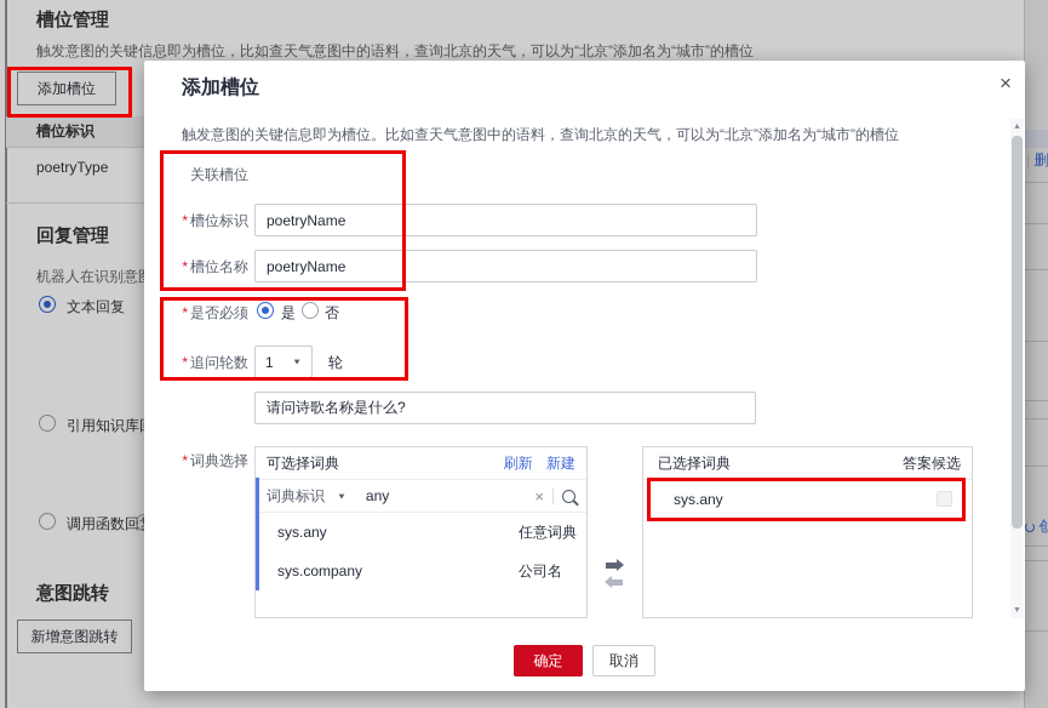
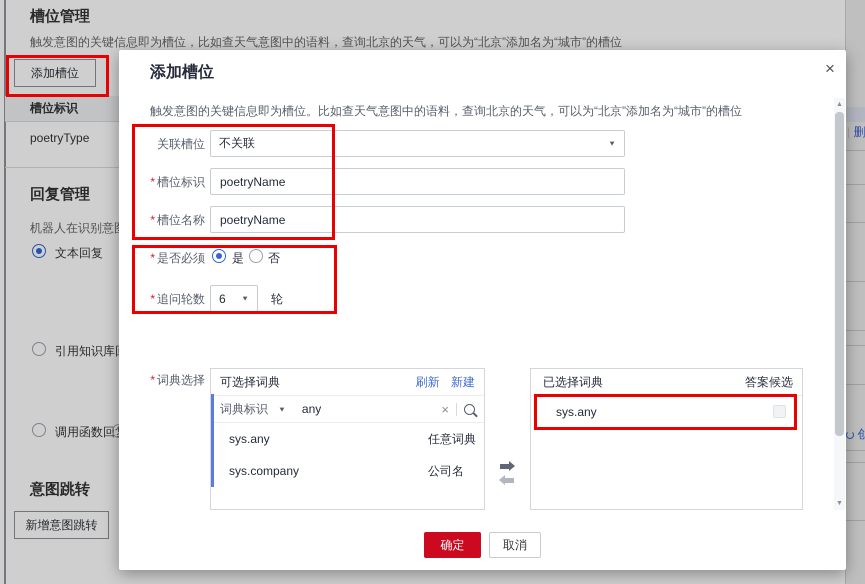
  槽位管理
  触发意图的关键信息即为槽位，比如查天气意图中的语料，查询北京的天气，可以为“北京”添加名为“城市”的槽位
  添加槽位
  槽位标识
  poetryType
  回复管理
  机器人在识别意
  文本回复
  引用知识库
  调用函数回
  意图跳转
  新增意图跳转
  创
  添加槽位
  ×
  触发意图的关键信息即为槽位。比如查天气意图中的语料，查询北京的天气，可以为“北京”添加名为“城市”的槽位
  关联槽位
+ 不关联
  * 槽位标识
  poetryName
  * 槽位名称
  poetryName
  * 是否必须
  是
  否
  * 追问轮数
- 1
+ 6
  轮
- 请问诗歌名称是什么?
  * 词典选择
  可选择词典
  刷新 新建
  词典标识
  any
  ×
  sys.any
  任意词典
  sys.company
  公司名
  已选择词典
  答案候选
  sys.any
  确定
  取消
